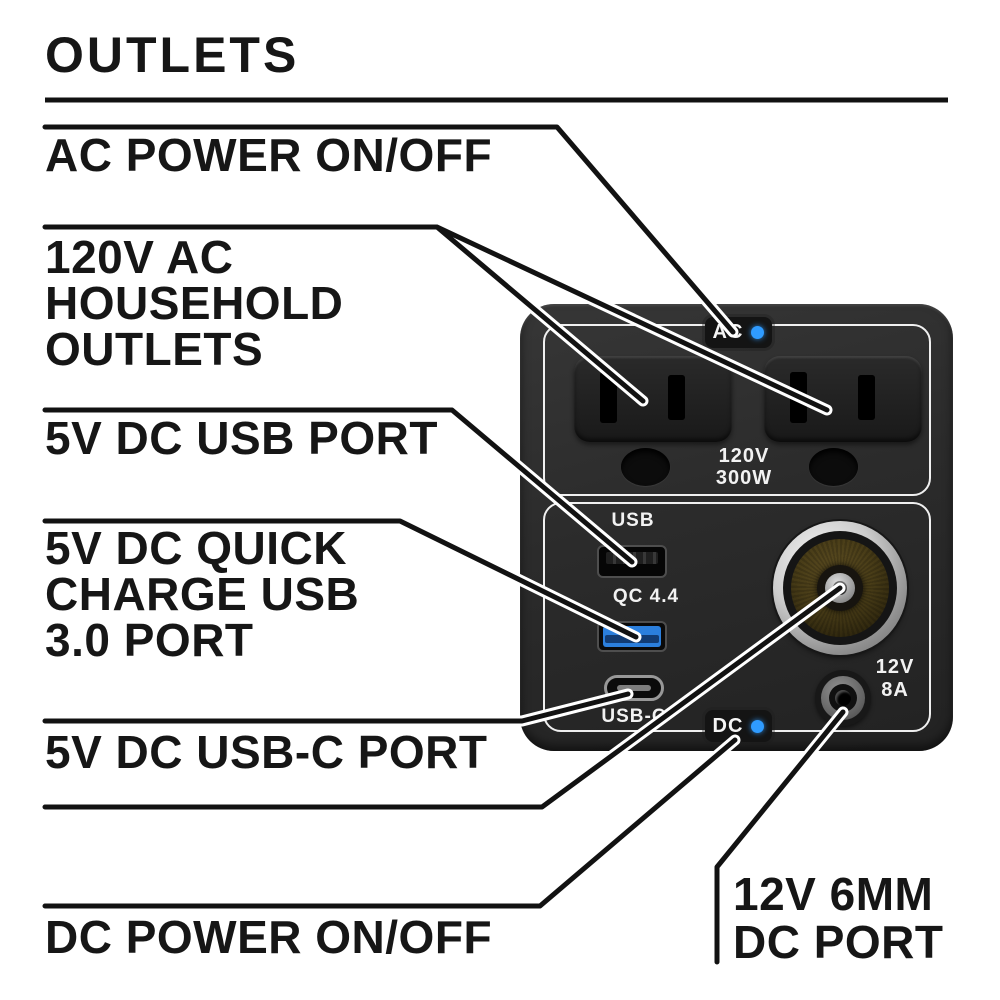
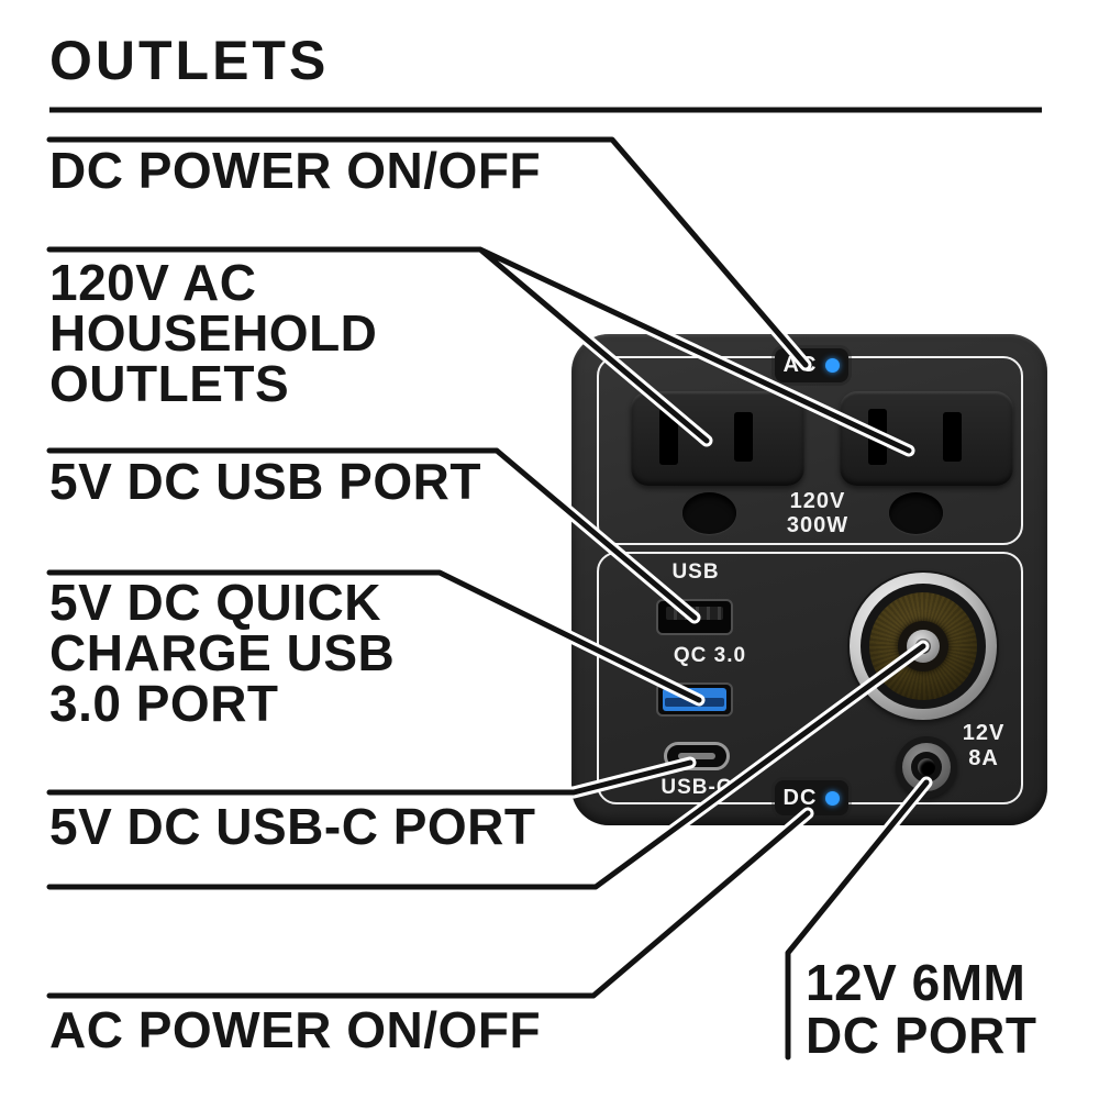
  OUTLETS
- AC POWER ON/OFF
+ DC POWER ON/OFF
  120V AC
  HOUSEHOLD
  OUTLETS
  5V DC USB PORT
  5V DC QUICK
  CHARGE USB
  3.0 PORT
  5V DC USB-C PORT
- DC POWER ON/OFF
+ AC POWER ON/OFF
  12V 6MM
  DC PORT
  120V
  300W
  DC
  USB
- QC 4.4
+ QC 3.0
  USB-
  12V
  8A
